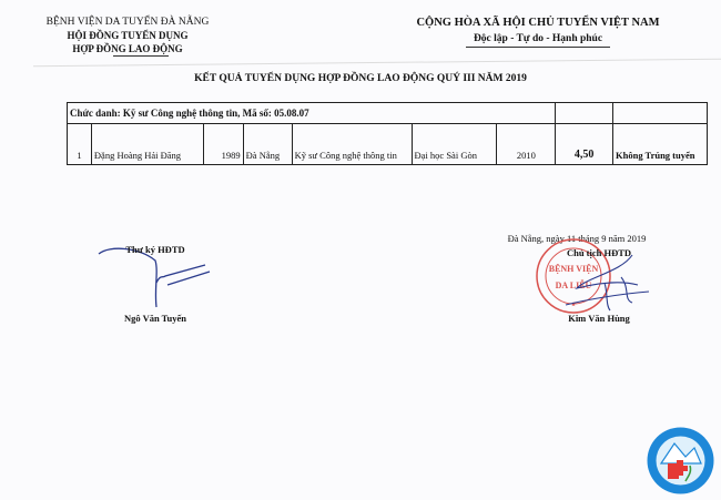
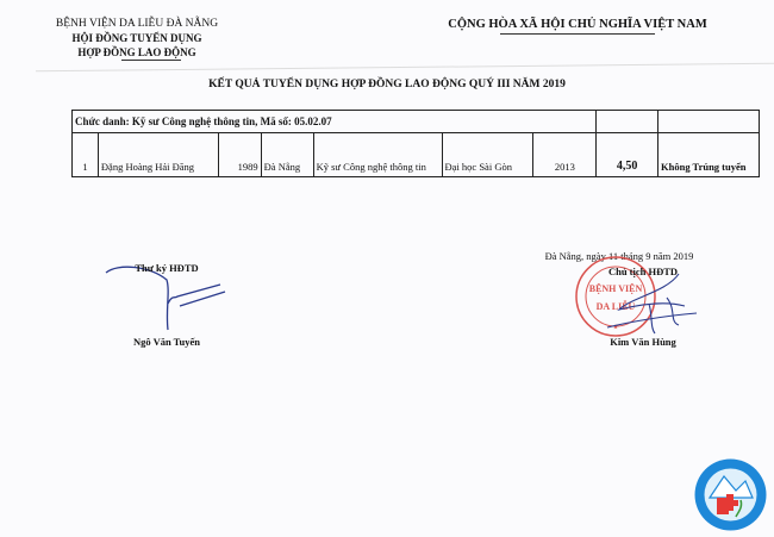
- BỆNH VIỆN DA TUYỂN ĐÀ NẴNG
+ BỆNH VIỆN DA LIỄU ĐÀ NẴNG
  HỘI ĐỒNG TUYỂN DỤNG
  HỢP ĐỒNG LAO ĐỘNG
- CỘNG HÒA XÃ HỘI CHỦ TUYỂN VIỆT NAM
+ CỘNG HÒA XÃ HỘI CHỦ NGHĨA VIỆT NAM
- Độc lập - Tự do - Hạnh phúc
  KẾT QUẢ TUYỂN DỤNG HỢP ĐỒNG LAO ĐỘNG QUÝ III NĂM 2019
- Chức danh: Kỹ sư Công nghệ thông tin, Mã số: 05.08.07
+ Chức danh: Kỹ sư Công nghệ thông tin, Mã số: 05.02.07
- 1	Đặng Hoàng Hải Đăng	1989	Đà Nẵng	Kỹ sư Công nghệ thông tin	Đại học Sài Gòn	2010	4,50	Không Trúng tuyển
+ 1	Đặng Hoàng Hải Đăng	1989	Đà Nẵng	Kỹ sư Công nghệ thông tin	Đại học Sài Gòn	2013	4,50	Không Trúng tuyển
  Đà Nẵng, ngày 11 tháng 9 năm 2019
  Thư ký HĐTD
  Ngô Văn Tuyến
  BỆNH VIỆN
  DA LIỄ
  Chủ tịch HĐTD
  Kim Văn Hùng
